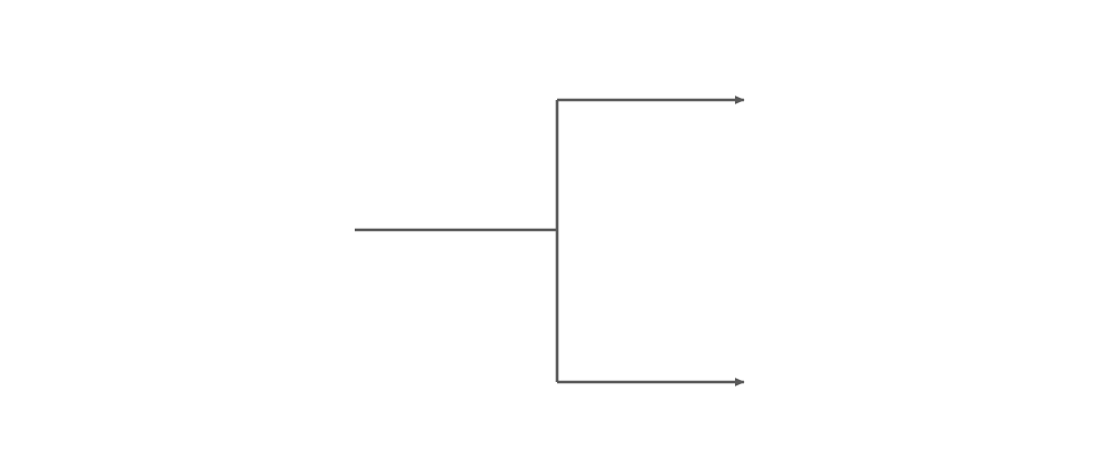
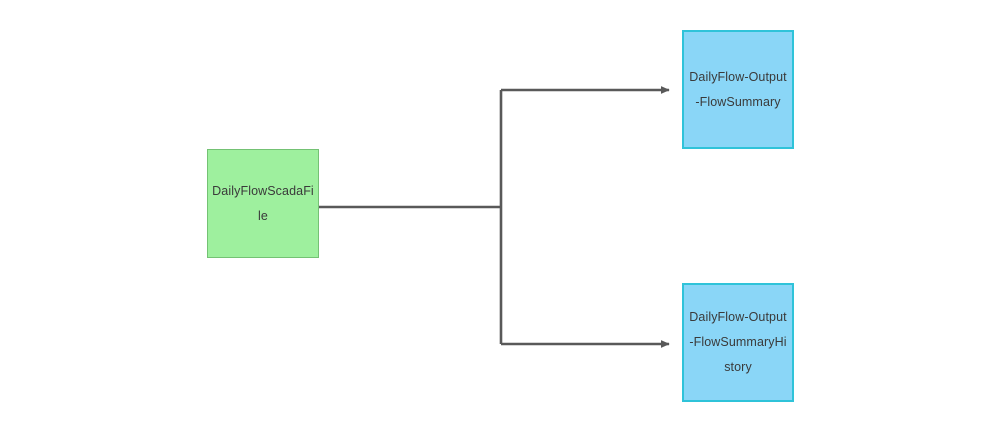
+ DailyFlowScadaFile
+ DailyFlow-Output-FlowSummary
+ DailyFlow-Output-FlowSummaryHistory
